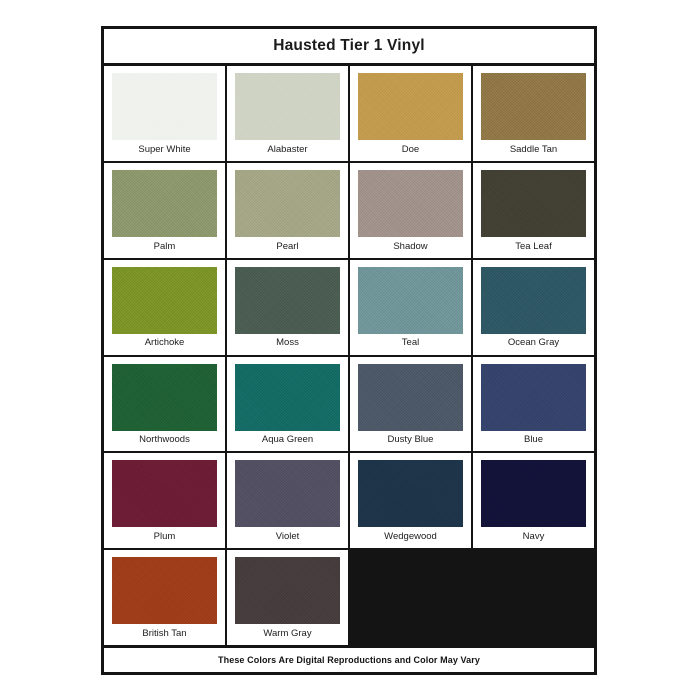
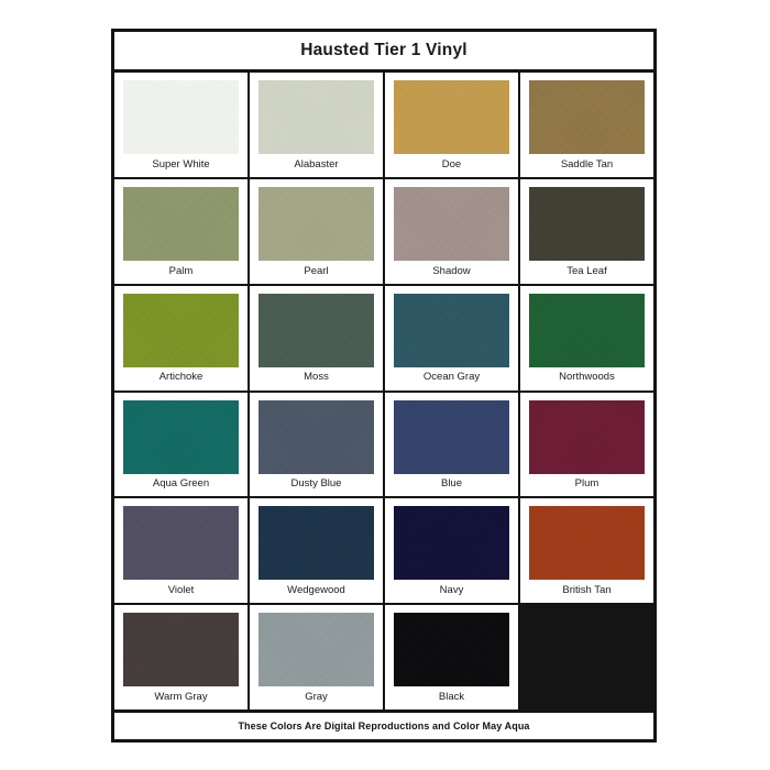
  Hausted Tier 1 Vinyl
  Super White
  Alabaster
  Doe
  Saddle Tan
  Palm
  Pearl
  Shadow
  Tea Leaf
  Artichoke
  Moss
- Teal
  Ocean Gray
  Northwoods
  Aqua Green
  Dusty Blue
  Blue
  Plum
  Violet
  Wedgewood
  Navy
  British Tan
  Warm Gray
+ Gray
+ Black
- These Colors Are Digital Reproductions and Color May Vary
+ These Colors Are Digital Reproductions and Color May Aqua
